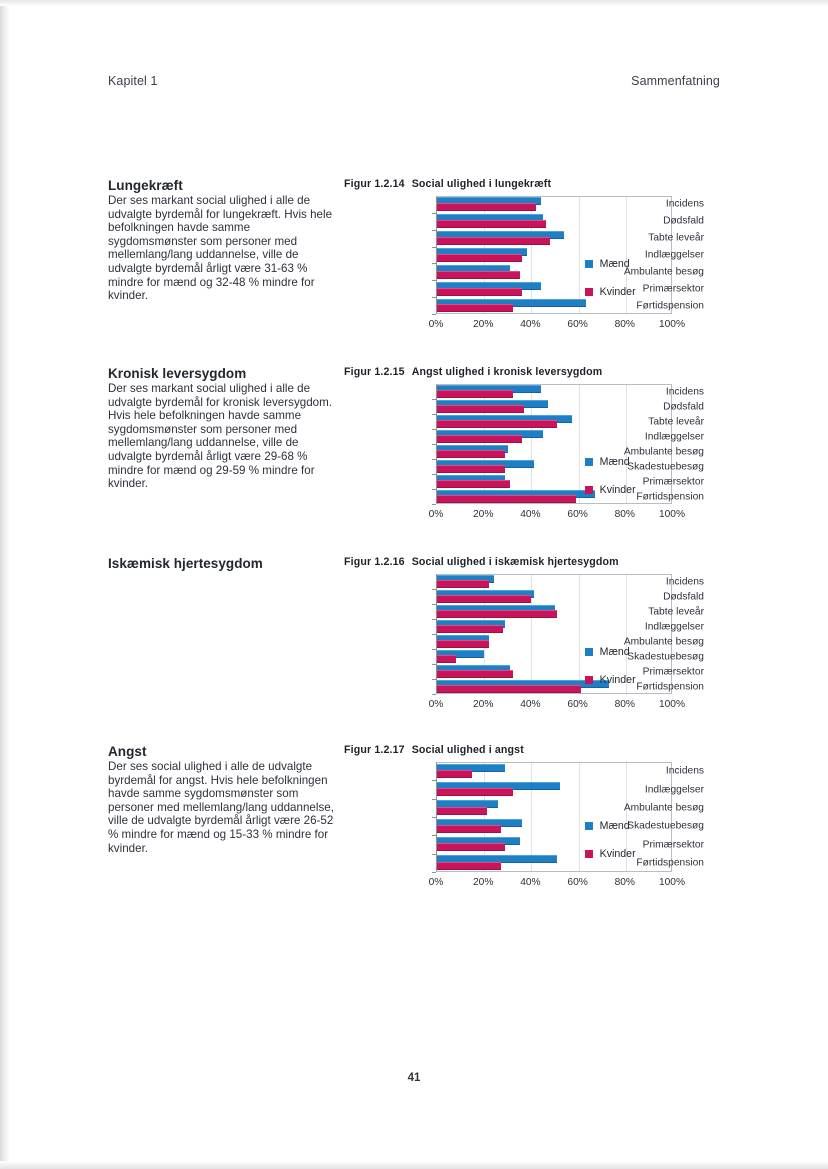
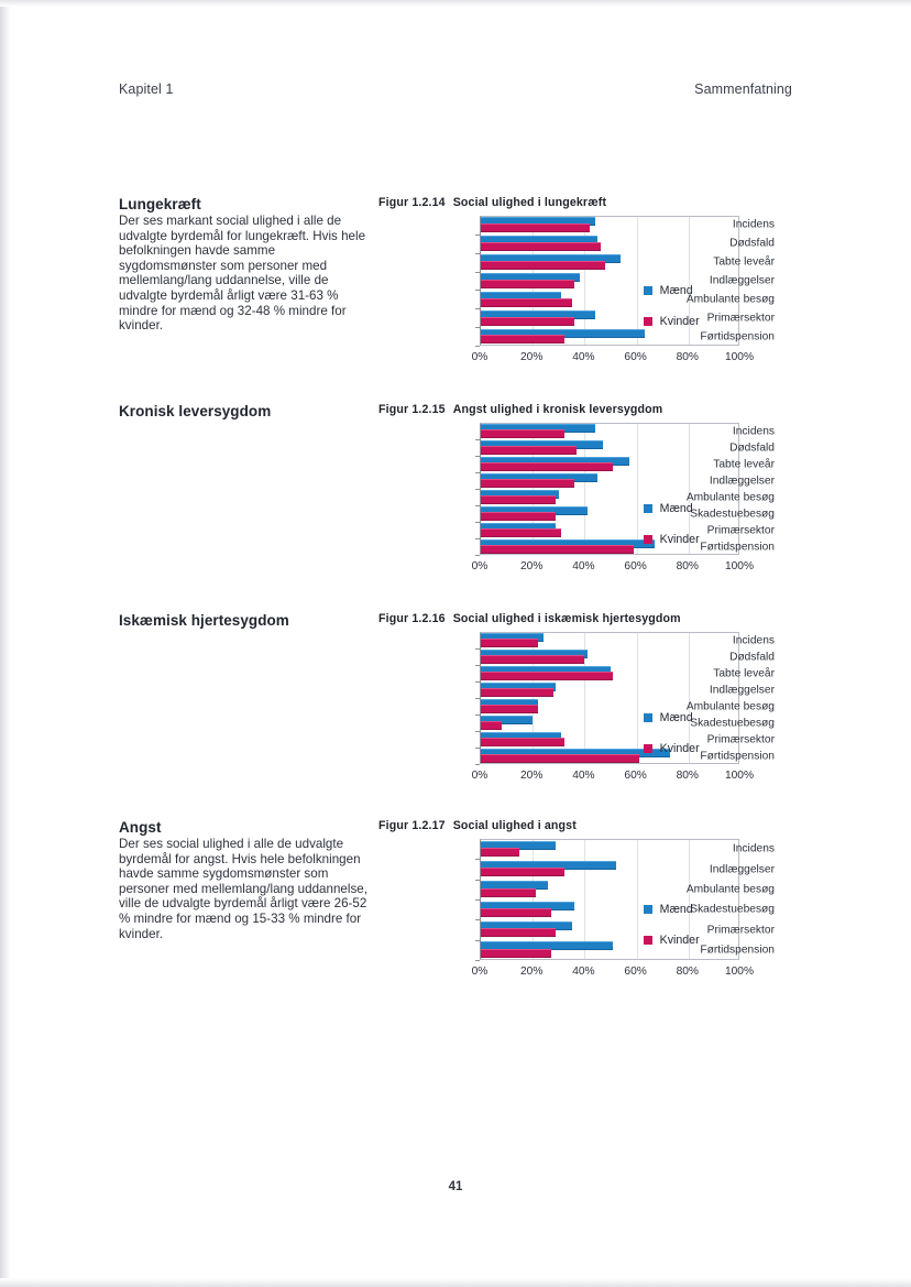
  Kapitel 1
  Sammenfatning
  Lungekræft
  Der ses markant social ulighed i alle de udvalgte byrdemål for lungekræft. Hvis hele befolkningen havde samme sygdomsmønster som personer med mellemlang/lang uddannelse, ville de udvalgte byrdemål årligt være 31-63 % mindre for mænd og 32-48 % mindre for kvinder.
  Figur 1.2.14 Social ulighed i lungekræft
  Incidens
  Dødsfald
  Tabte leveår
  Indlæggelser
  Ambulante besøg
  Primærsektor
  Førtidspension
  0%
  20%
  40%
  60%
  80%
  100%
  Mænd
  Kvinder
  Kronisk leversygdom
- Der ses markant social ulighed i alle de udvalgte byrdemål for kronisk leversygdom. Hvis hele befolkningen havde samme sygdomsmønster som personer med mellemlang/lang uddannelse, ville de udvalgte byrdemål årligt være 29-68 % mindre for mænd og 29-59 % mindre for kvinder.
  Figur 1.2.15 Angst ulighed i kronisk leversygdom
  Incidens
  Dødsfald
  Tabte leveår
  Indlæggelser
  Ambulante besøg
  Skadestuebesøg
  Primærsektor
  Førtidspension
  0%
  20%
  40%
  60%
  80%
  100%
  Mænd
  Kvinder
  Iskæmisk hjertesygdom
  Figur 1.2.16 Social ulighed i iskæmisk hjertesygdom
  Incidens
  Dødsfald
  Tabte leveår
  Indlæggelser
  Ambulante besøg
  Skadestuebesøg
  Primærsektor
  Førtidspension
  0%
  20%
  40%
  60%
  80%
  100%
  Mænd
  Kvinder
  Angst
  Der ses social ulighed i alle de udvalgte byrdemål for angst. Hvis hele befolkningen havde samme sygdomsmønster som personer med mellemlang/lang uddannelse, ville de udvalgte byrdemål årligt være 26-52 % mindre for mænd og 15-33 % mindre for kvinder.
  Figur 1.2.17 Social ulighed i angst
  Incidens
  Indlæggelser
  Ambulante besøg
  Skadestuebesøg
  Primærsektor
  Førtidspension
  0%
  20%
  40%
  60%
  80%
  100%
  Mænd
  Kvinder
  41
